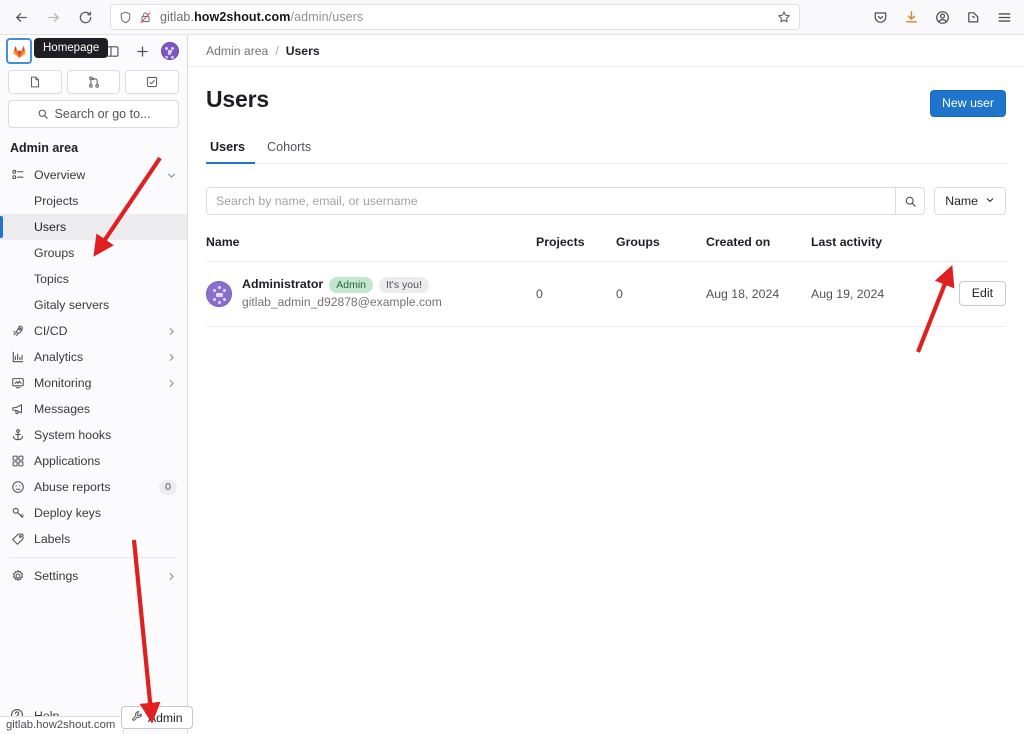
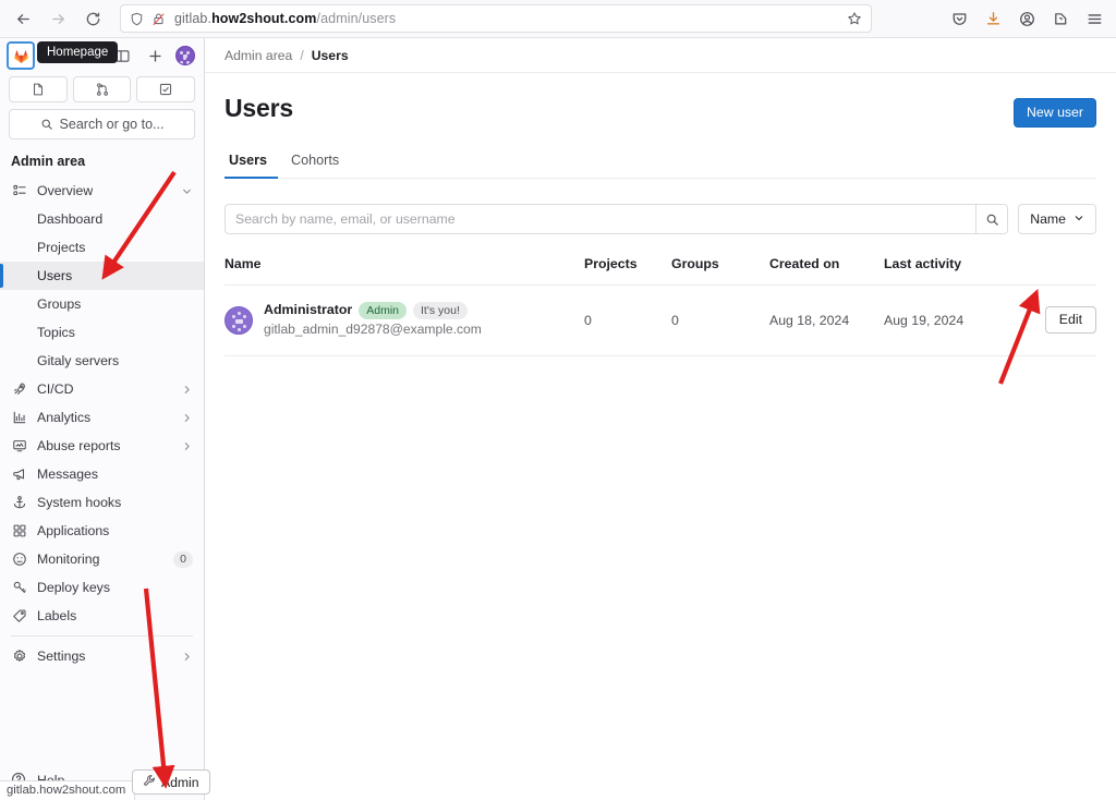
  gitlab.how2shout.com/admin/users
  Homepage
  Search or go to...
  Admin area
  Overview
+ Dashboard
  Projects
  Users
  Groups
  Topics
  Gitaly servers
  CI/CD
  Analytics
- Monitoring
+ Abuse reports
  Messages
  System hooks
  Applications
- Abuse reports
+ Monitoring
  0
  Deploy keys
  Labels
  Settings
  Admin area
  /
  Users
  Users
  New user
  Users
  Cohorts
  Search by name, email, or username
  Name
  Name	Projects	Groups	Created on	Last activity
  Administrator Admin It's you!gitlab_admin_d92878@example.com	0	0	Aug 18, 2024	Aug 19, 2024	Edit
  gitlab.how2shout.com
  Admin
